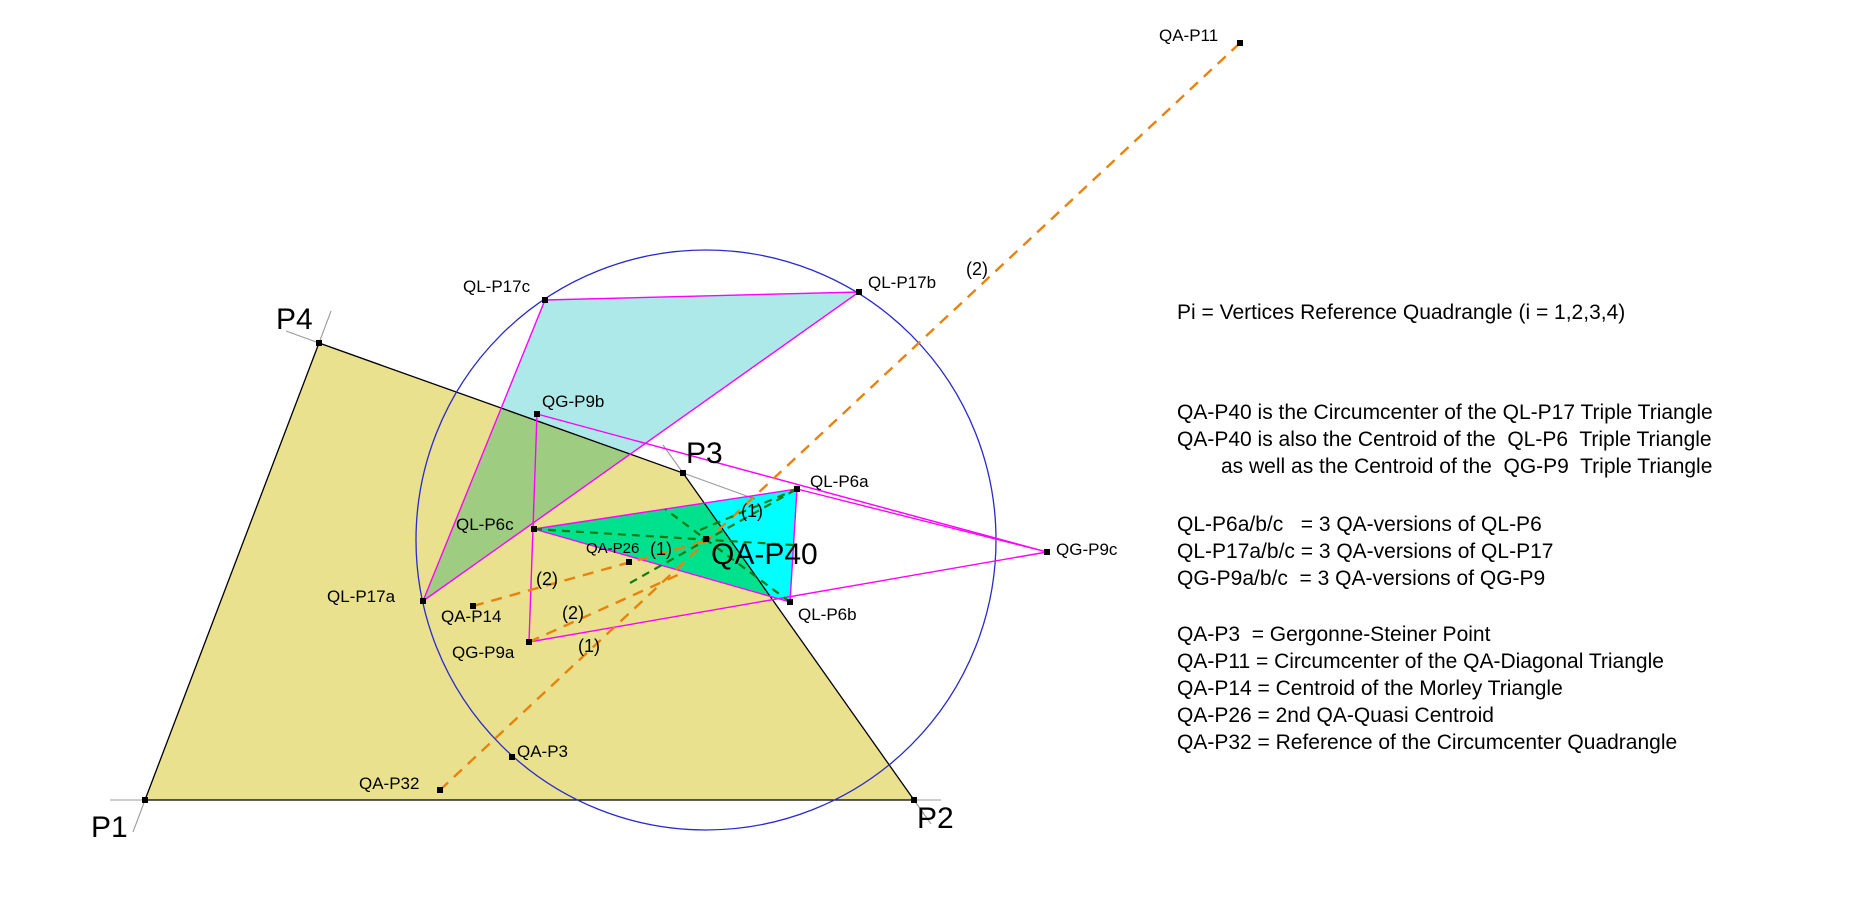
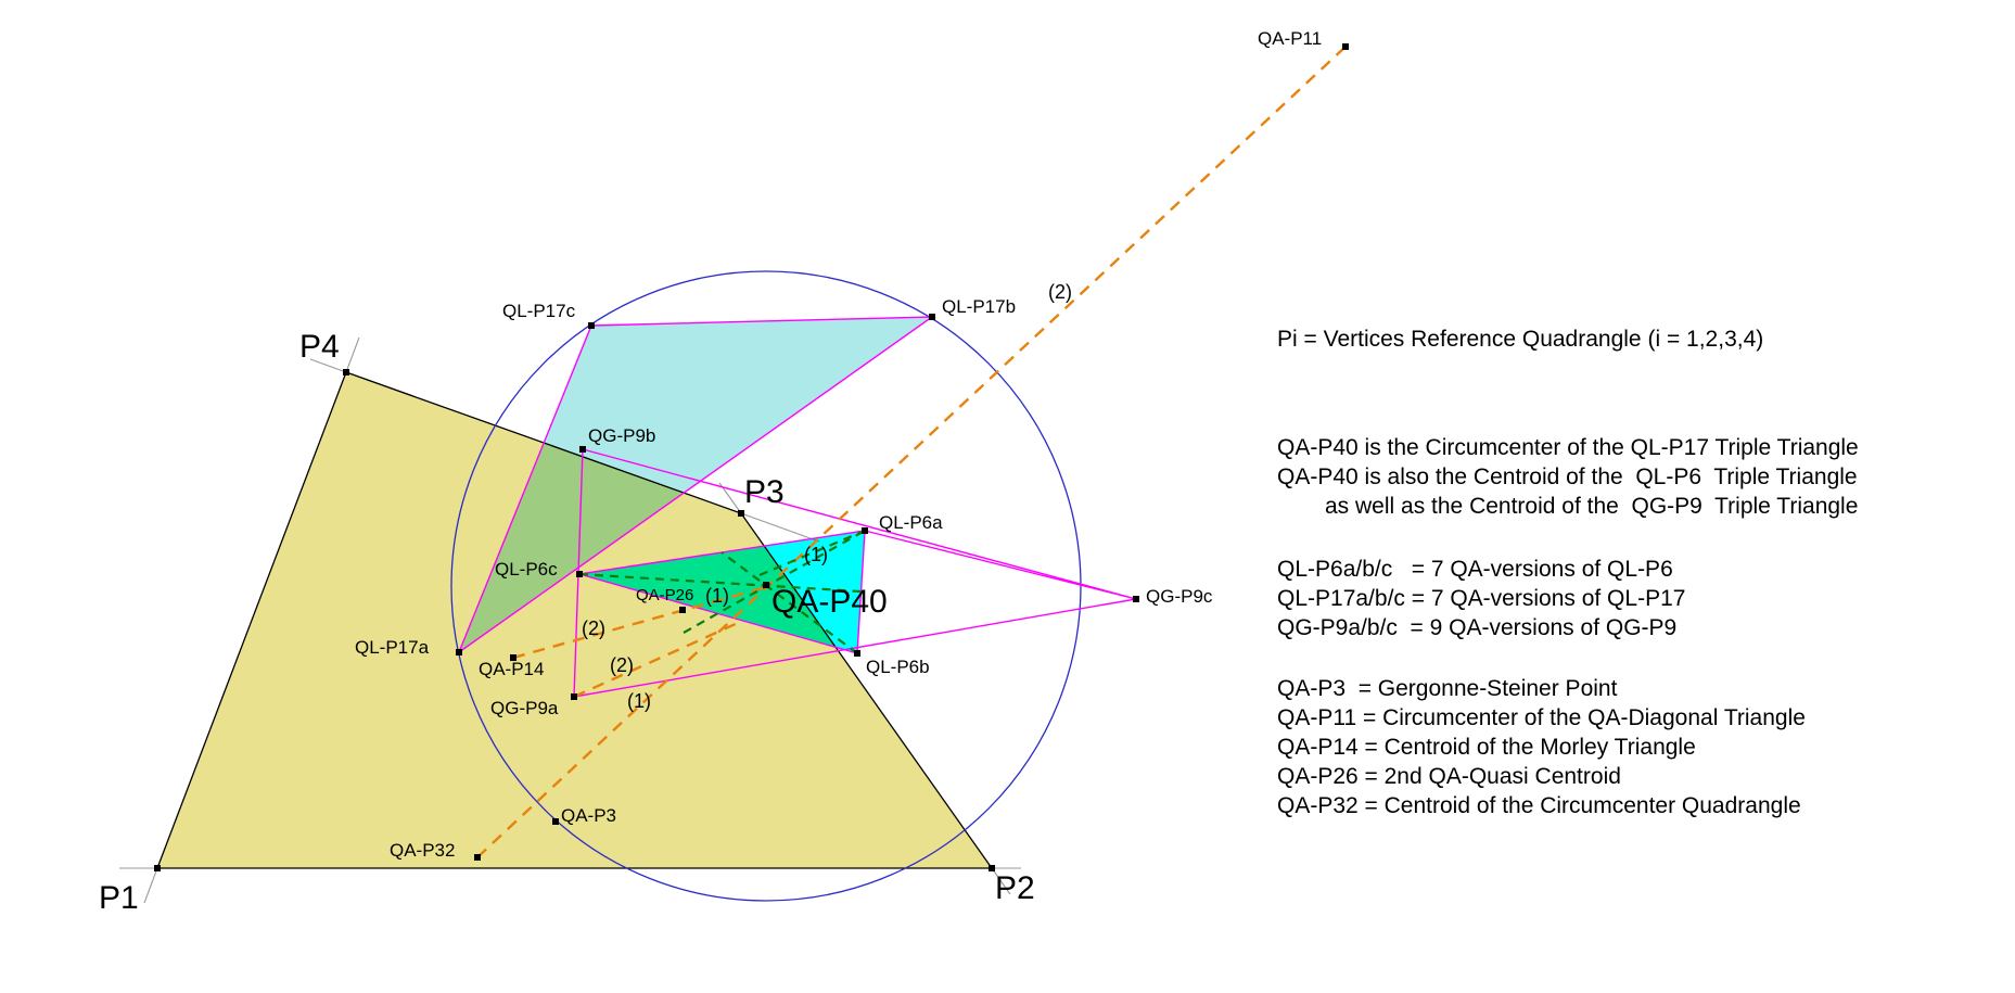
  P1
  P2
  P3
  P4
  QA-P11
  QL-P17a
  QL-P17b
  QL-P17c
  QG-P9a
  QG-P9b
  QG-P9c
  QL-P6a
  QL-P6b
  QL-P6c
  QA-P40
  QA-P26
  QA-P14
  QA-P3
  QA-P32
  (2)
  (2)
  (2)
  (1)
  (1)
  (1)
  Pi = Vertices Reference Quadrangle (i = 1,2,3,4)
  QA-P40 is the Circumcenter of the QL-P17 Triple Triangle
  QA-P40 is also the Centroid of the QL-P6 Triple Triangle
  as well as the Centroid of the QG-P9 Triple Triangle
- QL-P6a/b/c = 3 QA-versions of QL-P6
+ QL-P6a/b/c = 7 QA-versions of QL-P6
- QL-P17a/b/c = 3 QA-versions of QL-P17
+ QL-P17a/b/c = 7 QA-versions of QL-P17
- QG-P9a/b/c = 3 QA-versions of QG-P9
+ QG-P9a/b/c = 9 QA-versions of QG-P9
  QA-P3 = Gergonne-Steiner Point
  QA-P11 = Circumcenter of the QA-Diagonal Triangle
  QA-P14 = Centroid of the Morley Triangle
  QA-P26 = 2nd QA-Quasi Centroid
- QA-P32 = Reference of the Circumcenter Quadrangle
+ QA-P32 = Centroid of the Circumcenter Quadrangle
